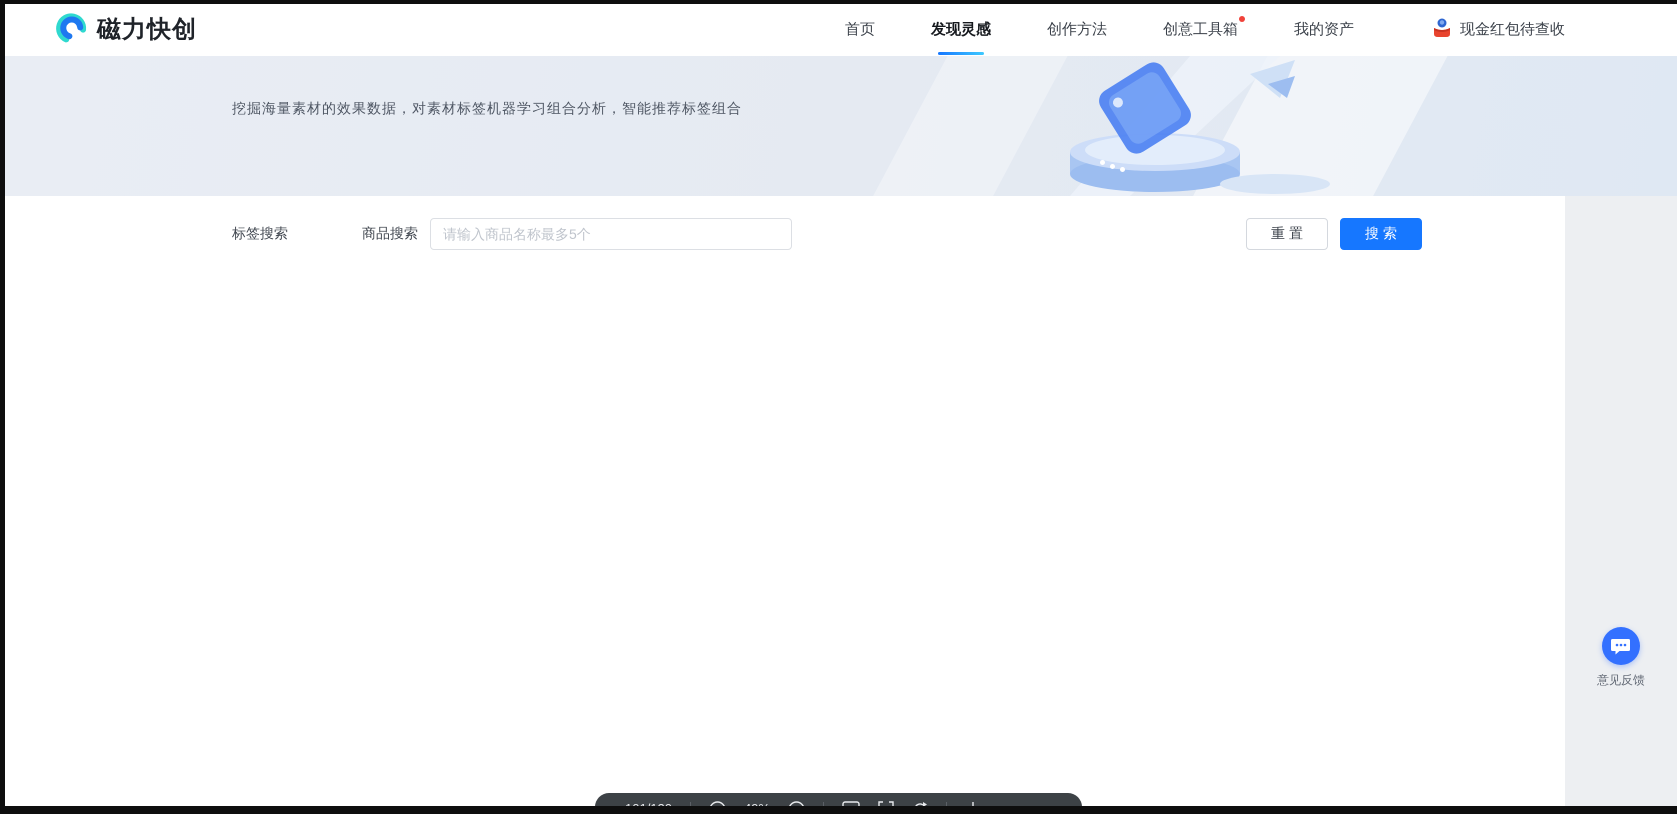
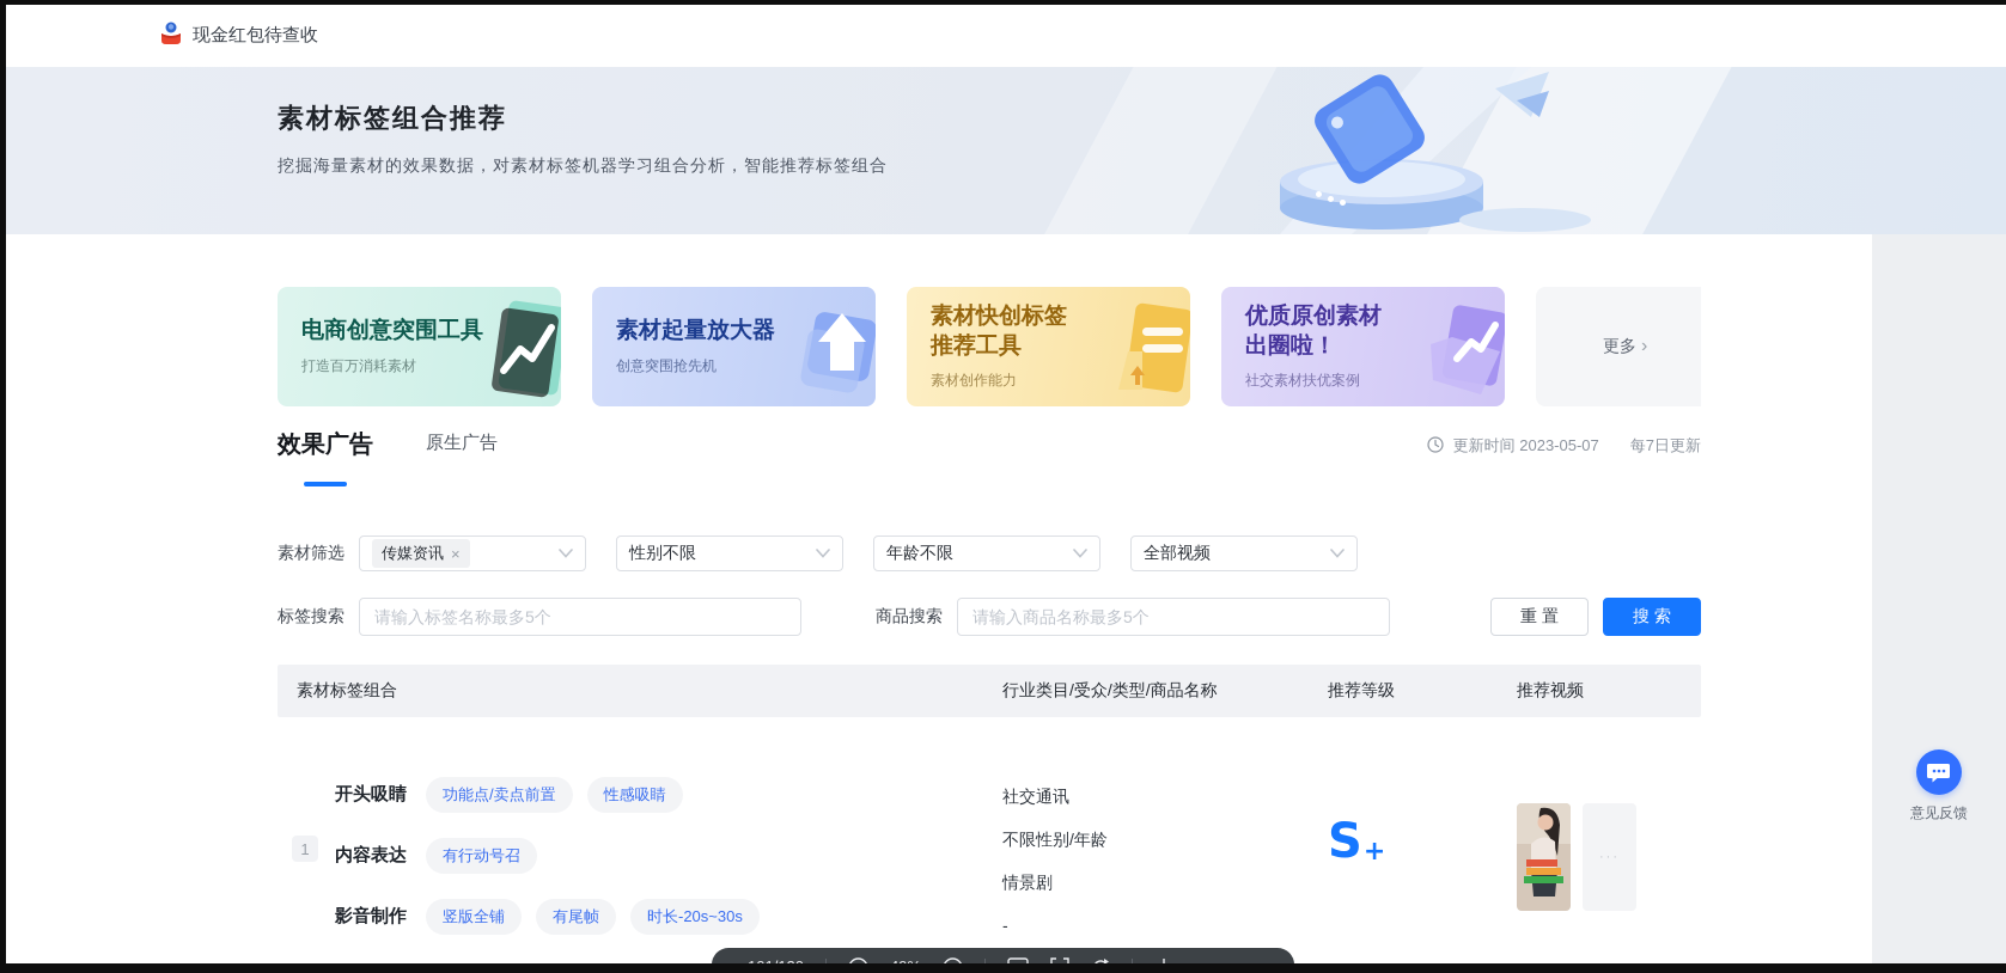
- 磁力快创
- 首页
- 发现灵感
- 创作方法
- 创意工具箱
- 我的资产
  现金红包待查收
+ 素材标签组合推荐
  挖掘海量素材的效果数据，对素材标签机器学习组合分析，智能推荐标签组合
+ 电商创意突围工具
+ 打造百万消耗素材
+ 素材起量放大器
+ 创意突围抢先机
+ 素材快创标签
+ 推荐工具
+ 素材创作能力
+ 优质原创素材
+ 出圈啦！
+ 社交素材扶优案例
+ 更多
+ ›
+ 效果广告
+ 原生广告
+ 更新时间 2023-05-07
+ 每7日更新
+ 素材筛选
+ 传媒资讯
+ ×
+ 性别不限
+ 年龄不限
+ 全部视频
  标签搜索
+ 请输入标签名称最多5个
  商品搜索
  请输入商品名称最多5个
  重置
  搜索
+ 素材标签组合
+ 行业类目/受众/类型/商品名称
+ 推荐等级
+ 推荐视频
+ 1
+ 开头吸睛
+ 功能点/卖点前置
+ 性感吸睛
+ 内容表达
+ 有行动号召
+ 影音制作
+ 竖版全铺
+ 有尾帧
+ 时长-20s~30s
+ 社交通讯
+ 不限性别/年龄
+ 情景剧
+ -
+ S+
+ ···
  意见反馈
